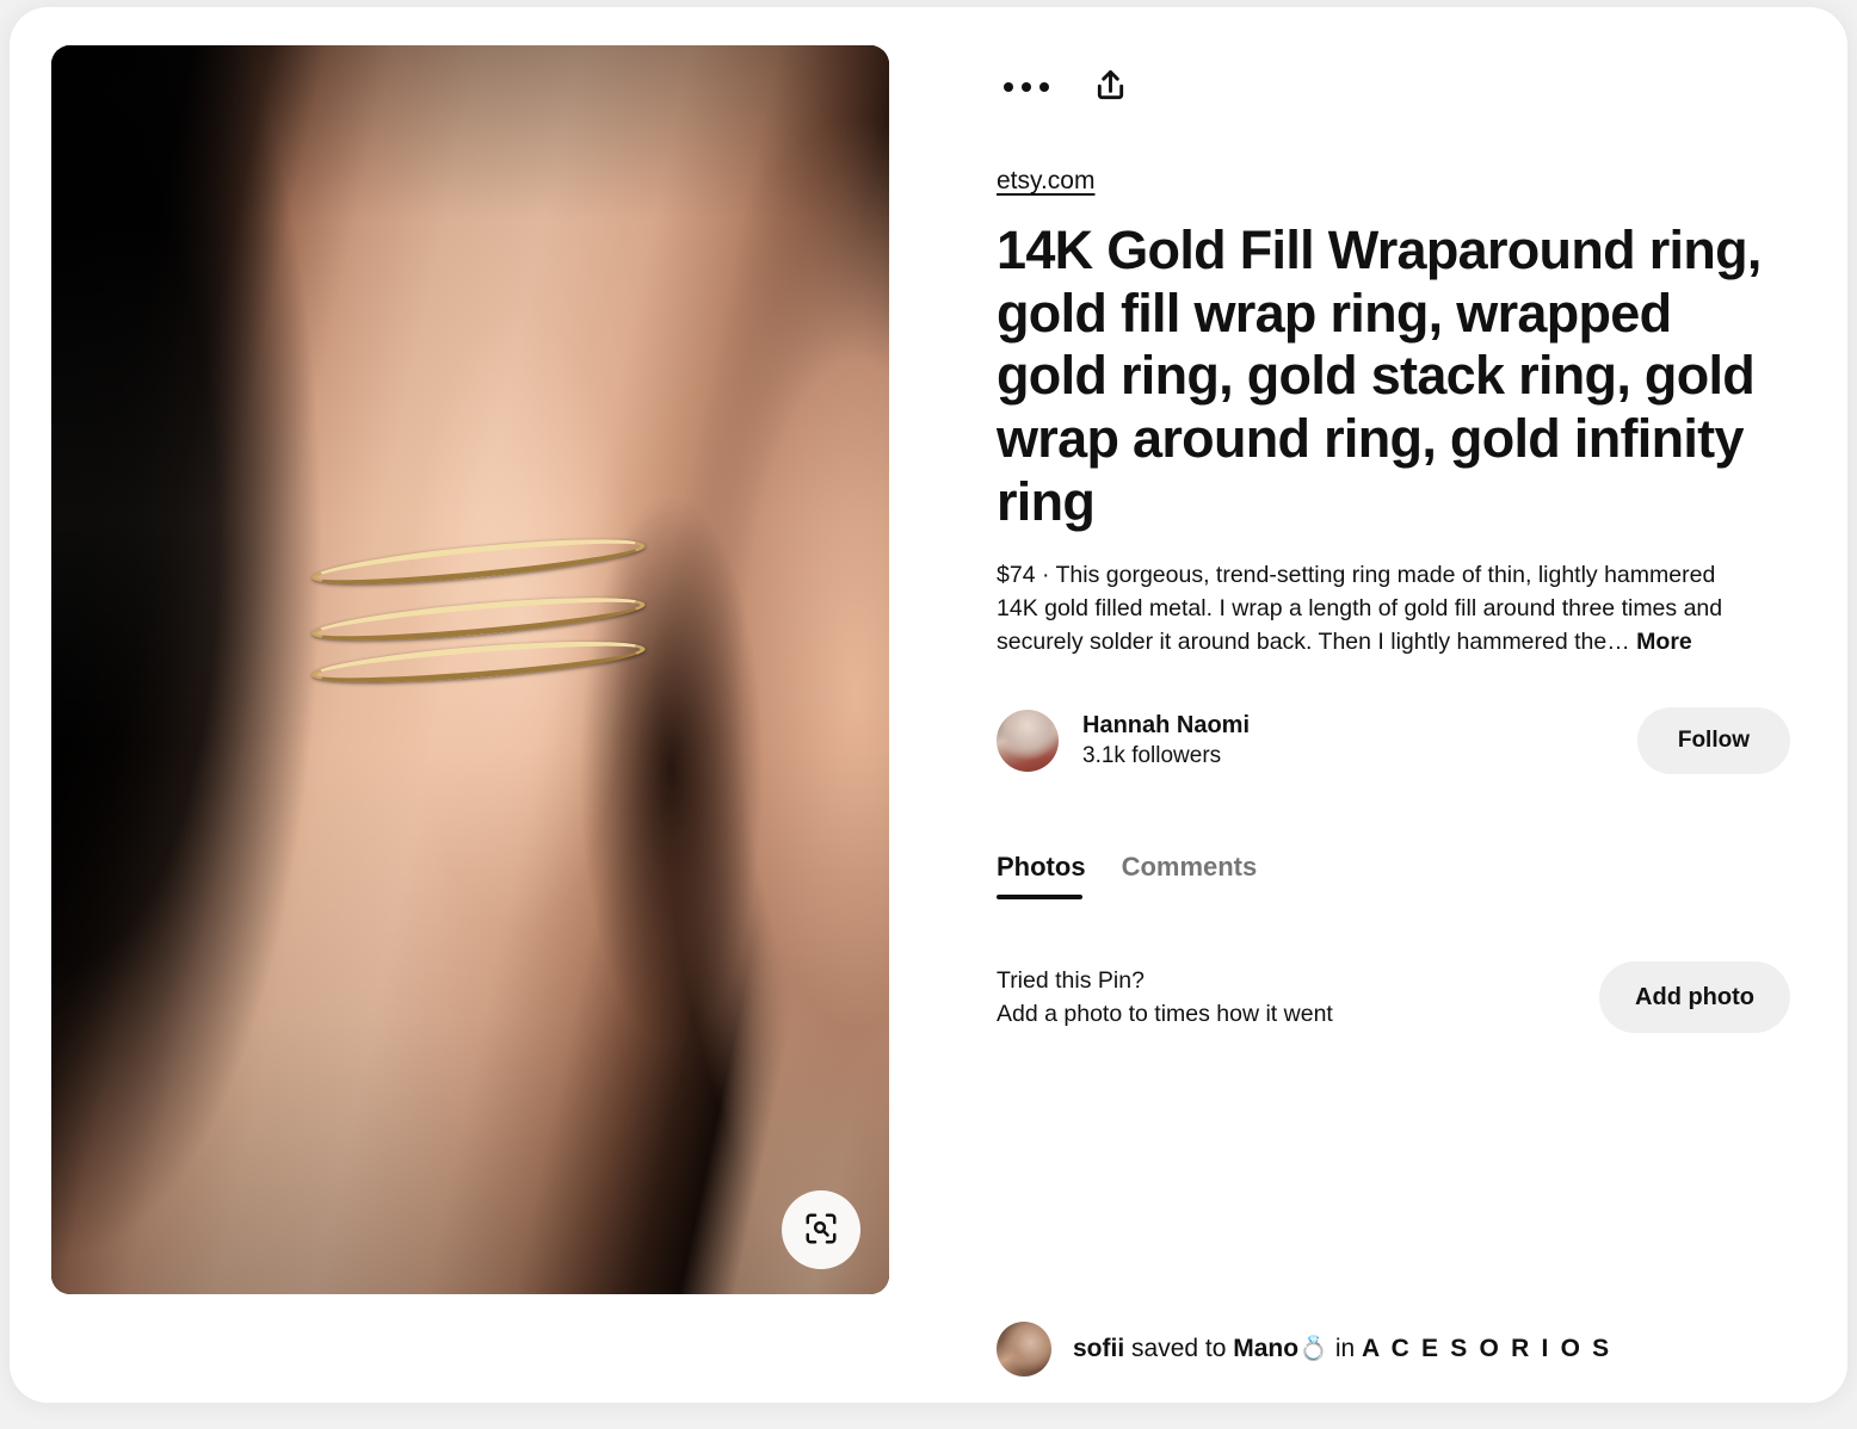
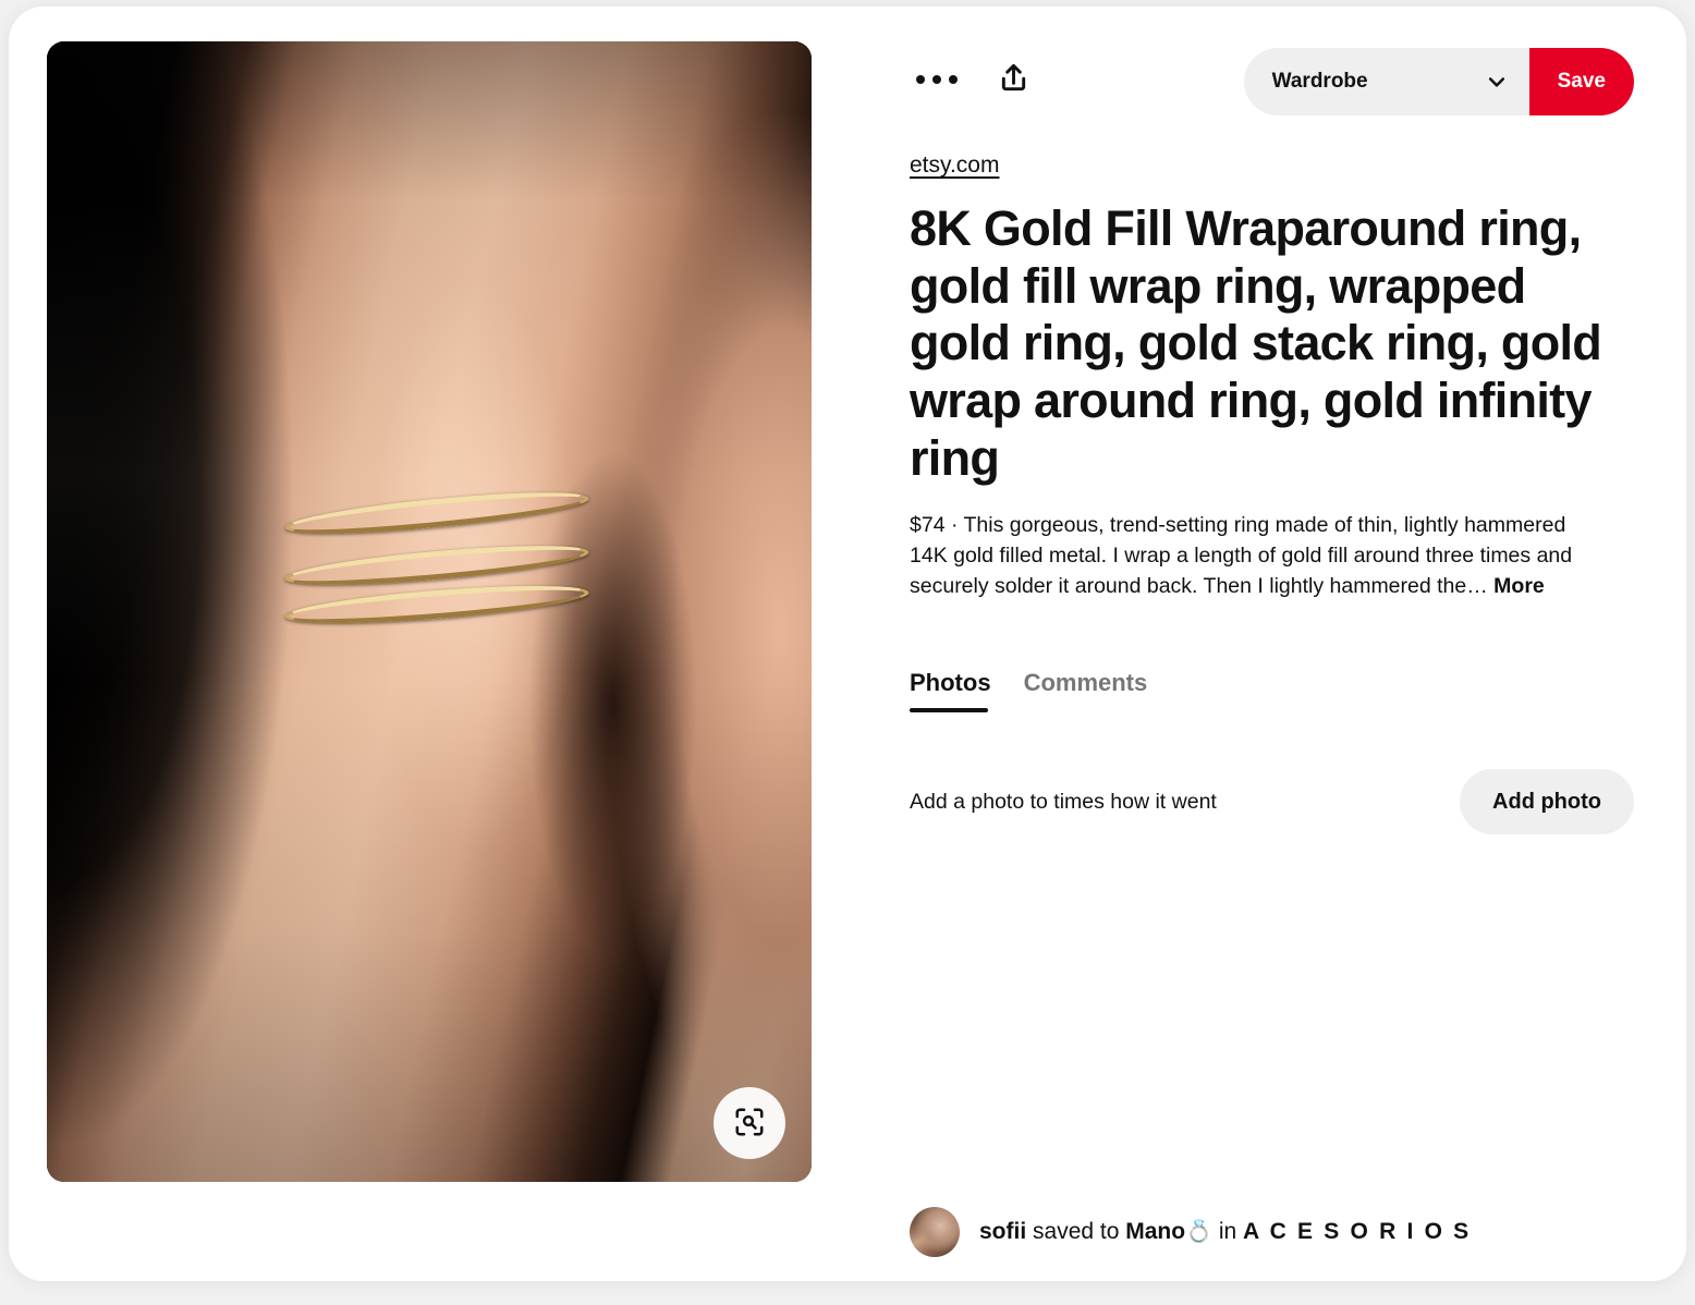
+ Wardrobe
+ Save
  etsy.com
- 14K Gold Fill Wraparound ring, gold fill wrap ring, wrapped gold ring, gold stack ring, gold wrap around ring, gold infinity ring
+ 8K Gold Fill Wraparound ring, gold fill wrap ring, wrapped gold ring, gold stack ring, gold wrap around ring, gold infinity ring
  $74 · This gorgeous, trend-setting ring made of thin, lightly hammered 14K gold filled metal. I wrap a length of gold fill around three times and securely solder it around back. Then I lightly hammered the… More
- Hannah Naomi
- 3.1k followers
- Follow
  Photos
  Comments
- Tried this Pin?
  Add a photo to times how it went
  Add photo
  sofii saved to Mano💍 in A C E S O R I O S
